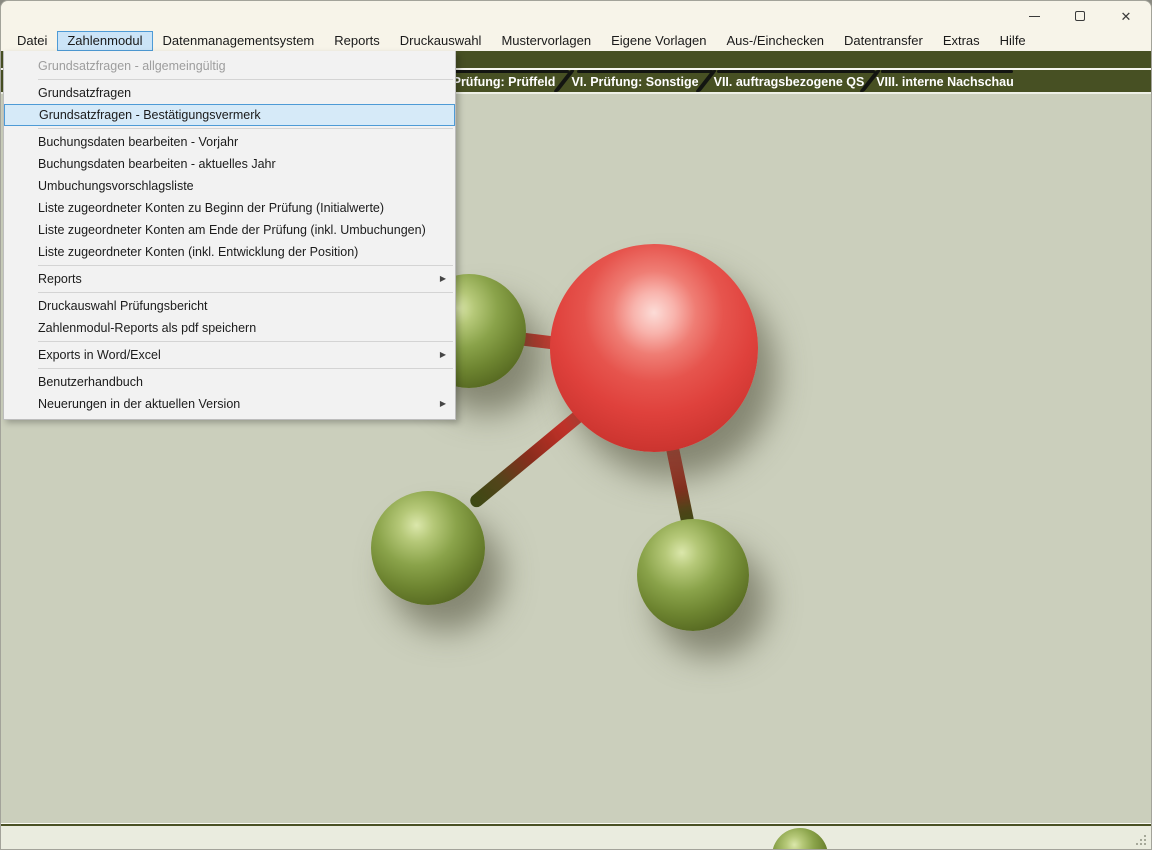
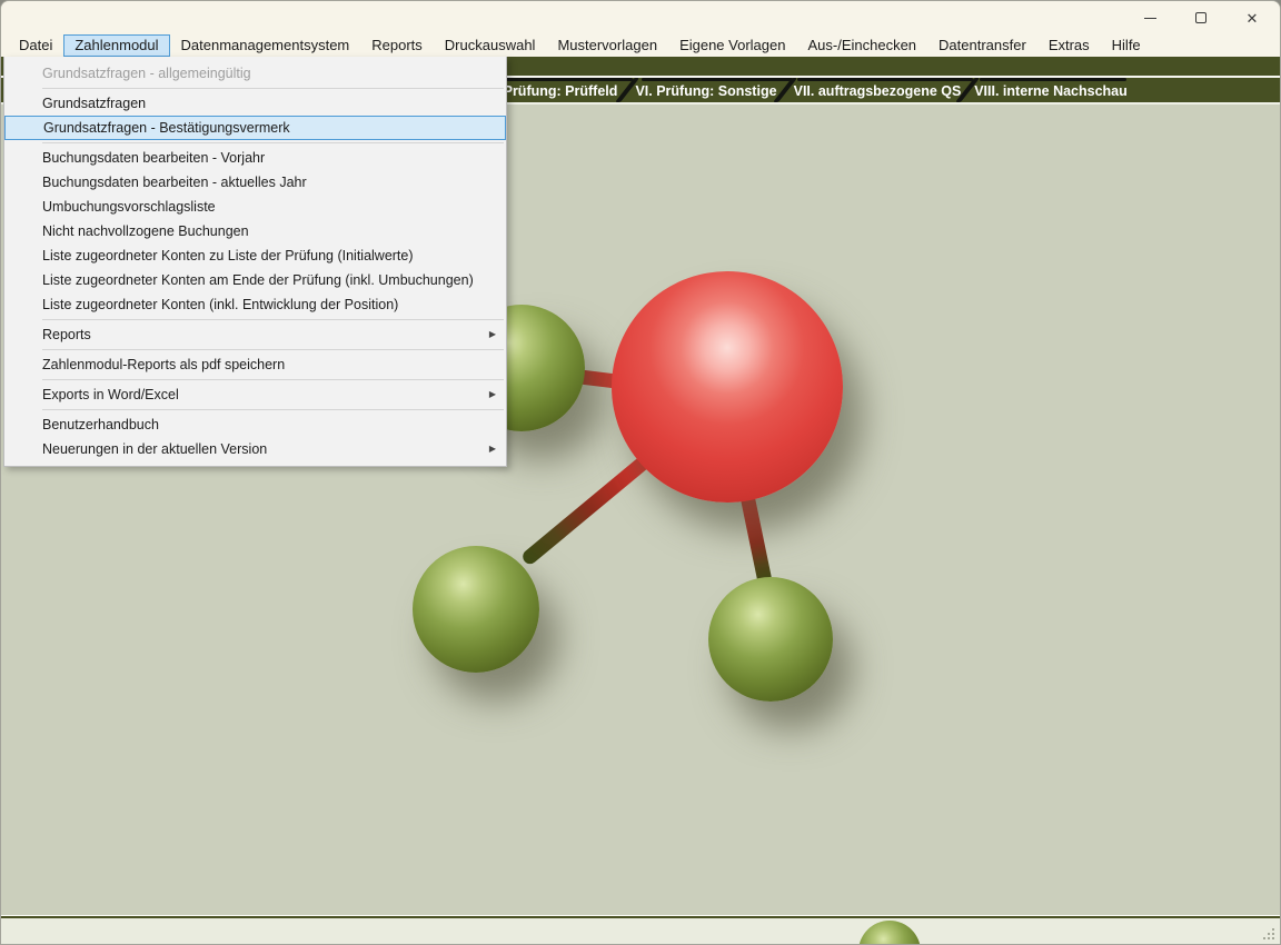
  ✕
  Datei
  Zahlenmodul
  Datenmanagementsystem
  Reports
  Druckauswahl
  Mustervorlagen
  Eigene Vorlagen
  Aus-/Einchecken
  Datentransfer
  Extras
  Hilfe
  Prüfung: Prüffeld
  VI. Prüfung: Sonstige
  VII. auftragsbezogene QS
  VIII. interne Nachschau
  Grundsatzfragen - allgemeingültig
  Grundsatzfragen
  Grundsatzfragen - Bestätigungsvermerk
  Buchungsdaten bearbeiten - Vorjahr
  Buchungsdaten bearbeiten - aktuelles Jahr
  Umbuchungsvorschlagsliste
+ Nicht nachvollzogene Buchungen
- Liste zugeordneter Konten zu Beginn der Prüfung (Initialwerte)
+ Liste zugeordneter Konten zu Liste der Prüfung (Initialwerte)
  Liste zugeordneter Konten am Ende der Prüfung (inkl. Umbuchungen)
  Liste zugeordneter Konten (inkl. Entwicklung der Position)
  Reports
  ▶
- Druckauswahl Prüfungsbericht
  Zahlenmodul-Reports als pdf speichern
  Exports in Word/Excel
  ▶
  Benutzerhandbuch
  Neuerungen in der aktuellen Version
  ▶
